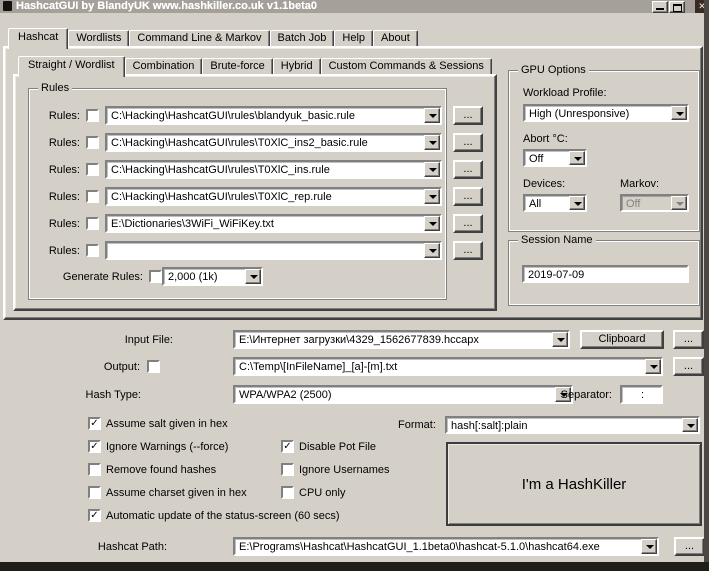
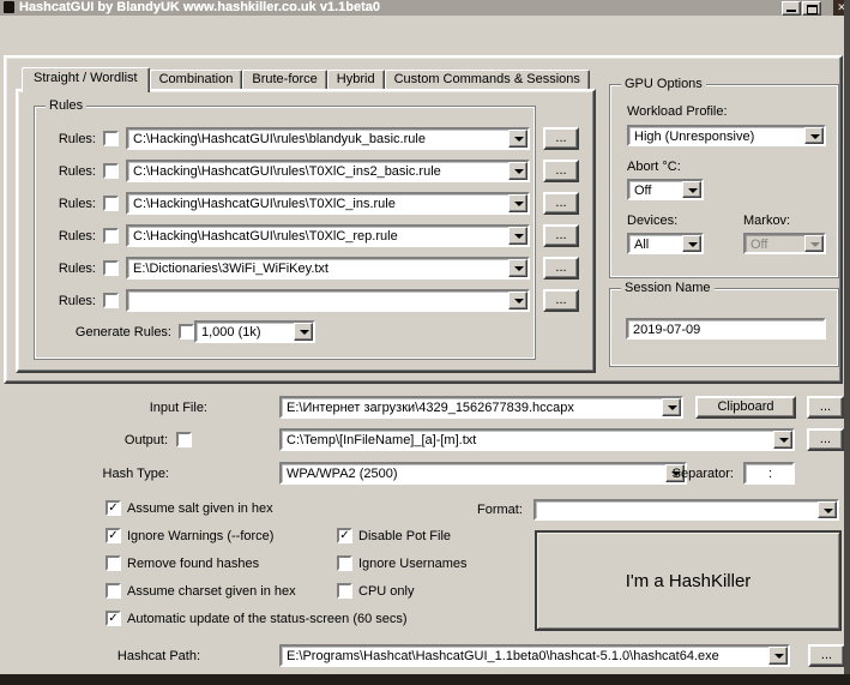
  HashcatGUI by BlandyUK www.hashkiller.co.uk v1.1beta0
  ✕
- Hashcat
- Wordlists
- Command Line & Markov
- Batch Job
- Help
- About
  Straight / Wordlist
  Combination
  Brute-force
  Hybrid
  Custom Commands & Sessions
  Rules
  Rules:
  C:\Hacking\HashcatGUI\rules\blandyuk_basic.rule
  ...
  Rules:
  C:\Hacking\HashcatGUI\rules\T0XlC_ins2_basic.rule
  ...
  Rules:
  C:\Hacking\HashcatGUI\rules\T0XlC_ins.rule
  ...
  Rules:
  C:\Hacking\HashcatGUI\rules\T0XlC_rep.rule
  ...
  Rules:
  E:\Dictionaries\3WiFi_WiFiKey.txt
  ...
  Rules:
  ...
  Generate Rules:
- 2,000 (1k)
+ 1,000 (1k)
  GPU Options
  Workload Profile:
  High (Unresponsive)
  Abort °C:
  Off
  Devices:
  Markov:
  All
  Off
  Session Name
  2019-07-09
  Input File:
  E:\Интернет загрузки\4329_1562677839.hccapx
  Clipboard
  ...
  Output:
  C:\Temp\[InFileName]_[a]-[m].txt
  ...
  Hash Type:
  WPA/WPA2 (2500)
  Separator:
  :
  ✓
  Assume salt given in hex
  ✓
  Ignore Warnings (--force)
  Remove found hashes
  Assume charset given in hex
  ✓
  Automatic update of the status-screen (60 secs)
  ✓
  Disable Pot File
  Ignore Usernames
  CPU only
  Format:
- hash[:salt]:plain
  I'm a HashKiller
  Hashcat Path:
  E:\Programs\Hashcat\HashcatGUI_1.1beta0\hashcat-5.1.0\hashcat64.exe
  ...
